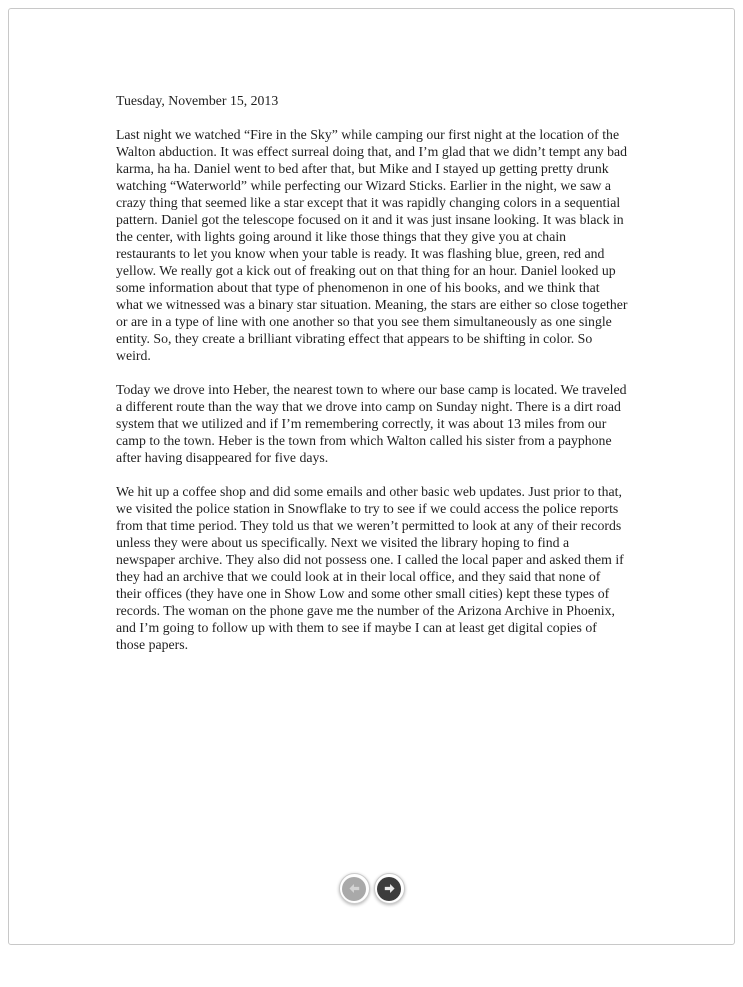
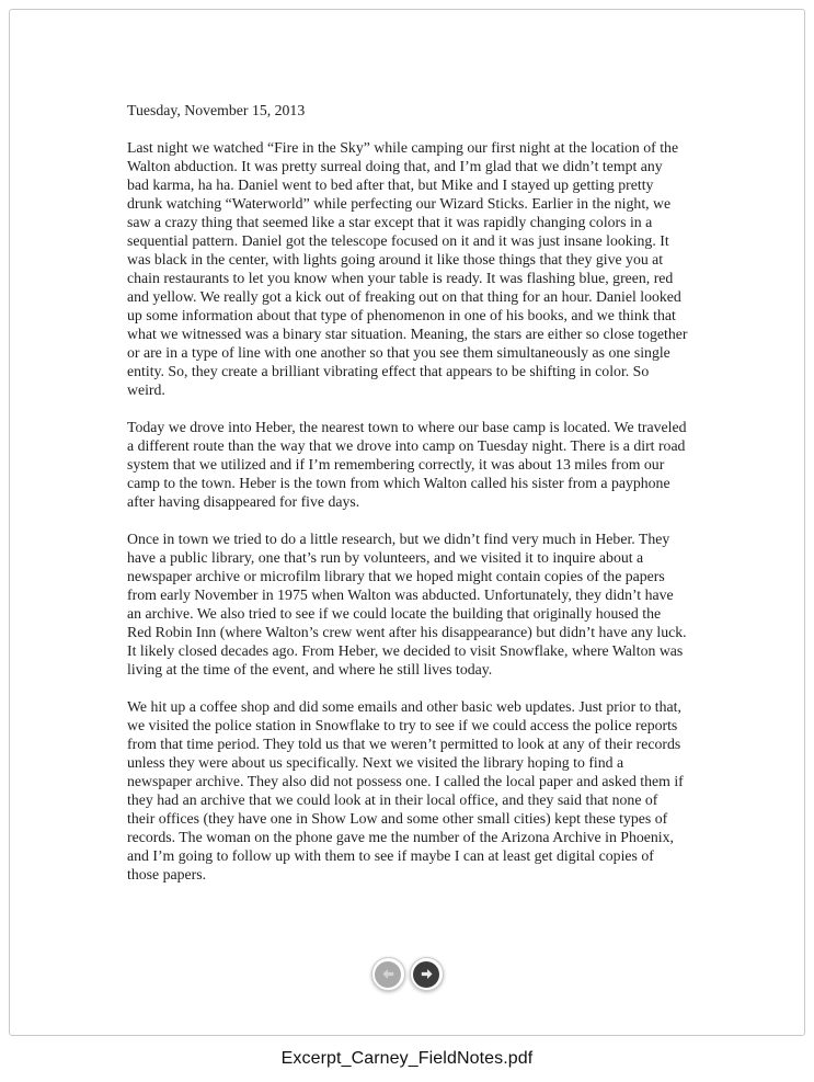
  Tuesday, November 15, 2013
- Last night we watched “Fire in the Sky” while camping our first night at the location of the Walton abduction. It was effect surreal doing that, and I’m glad that we didn’t tempt any bad karma, ha ha. Daniel went to bed after that, but Mike and I stayed up getting pretty drunk watching “Waterworld” while perfecting our Wizard Sticks. Earlier in the night, we saw a crazy thing that seemed like a star except that it was rapidly changing colors in a sequential pattern. Daniel got the telescope focused on it and it was just insane looking. It was black in the center, with lights going around it like those things that they give you at chain restaurants to let you know when your table is ready. It was flashing blue, green, red and yellow. We really got a kick out of freaking out on that thing for an hour. Daniel looked up some information about that type of phenomenon in one of his books, and we think that what we witnessed was a binary star situation. Meaning, the stars are either so close together or are in a type of line with one another so that you see them simultaneously as one single entity. So, they create a brilliant vibrating effect that appears to be shifting in color. So weird.
+ Last night we watched “Fire in the Sky” while camping our first night at the location of the Walton abduction. It was pretty surreal doing that, and I’m glad that we didn’t tempt any bad karma, ha ha. Daniel went to bed after that, but Mike and I stayed up getting pretty drunk watching “Waterworld” while perfecting our Wizard Sticks. Earlier in the night, we saw a crazy thing that seemed like a star except that it was rapidly changing colors in a sequential pattern. Daniel got the telescope focused on it and it was just insane looking. It was black in the center, with lights going around it like those things that they give you at chain restaurants to let you know when your table is ready. It was flashing blue, green, red and yellow. We really got a kick out of freaking out on that thing for an hour. Daniel looked up some information about that type of phenomenon in one of his books, and we think that what we witnessed was a binary star situation. Meaning, the stars are either so close together or are in a type of line with one another so that you see them simultaneously as one single entity. So, they create a brilliant vibrating effect that appears to be shifting in color. So weird.
- Today we drove into Heber, the nearest town to where our base camp is located. We traveled a different route than the way that we drove into camp on Sunday night. There is a dirt road system that we utilized and if I’m remembering correctly, it was about 13 miles from our camp to the town. Heber is the town from which Walton called his sister from a payphone after having disappeared for five days.
+ Today we drove into Heber, the nearest town to where our base camp is located. We traveled a different route than the way that we drove into camp on Tuesday night. There is a dirt road system that we utilized and if I’m remembering correctly, it was about 13 miles from our camp to the town. Heber is the town from which Walton called his sister from a payphone after having disappeared for five days.
+ Once in town we tried to do a little research, but we didn’t find very much in Heber. They have a public library, one that’s run by volunteers, and we visited it to inquire about a newspaper archive or microfilm library that we hoped might contain copies of the papers from early November in 1975 when Walton was abducted. Unfortunately, they didn’t have an archive. We also tried to see if we could locate the building that originally housed the Red Robin Inn (where Walton’s crew went after his disappearance) but didn’t have any luck. It likely closed decades ago. From Heber, we decided to visit Snowflake, where Walton was living at the time of the event, and where he still lives today.
  We hit up a coffee shop and did some emails and other basic web updates. Just prior to that, we visited the police station in Snowflake to try to see if we could access the police reports from that time period. They told us that we weren’t permitted to look at any of their records unless they were about us specifically. Next we visited the library hoping to find a newspaper archive. They also did not possess one. I called the local paper and asked them if they had an archive that we could look at in their local office, and they said that none of their offices (they have one in Show Low and some other small cities) kept these types of records. The woman on the phone gave me the number of the Arizona Archive in Phoenix, and I’m going to follow up with them to see if maybe I can at least get digital copies of those papers.
+ Excerpt_Carney_FieldNotes.pdf
